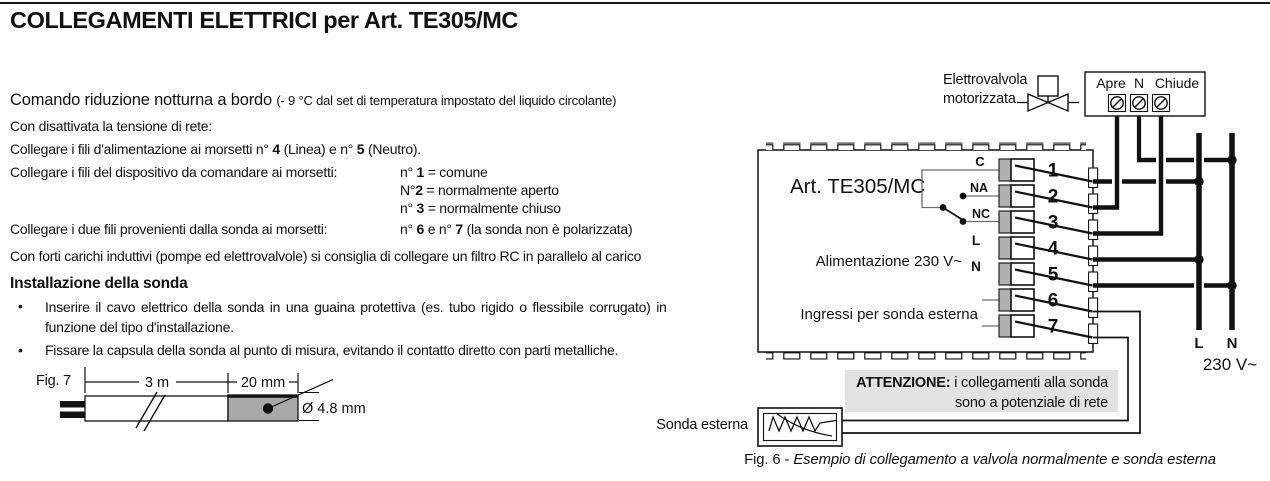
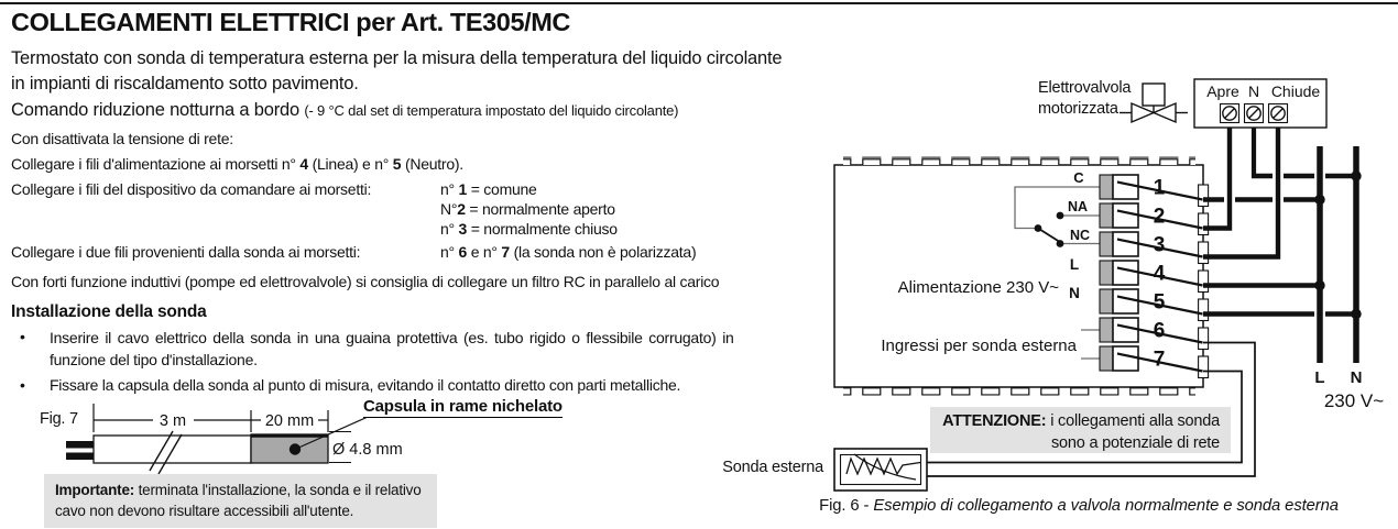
  COLLEGAMENTI ELETTRICI per Art. TE305/MC
+ Termostato con sonda di temperatura esterna per la misura della temperatura del liquido circolante
+ in impianti di riscaldamento sotto pavimento.
  Comando riduzione notturna a bordo (- 9 °C dal set di temperatura impostato del liquido circolante)
  Con disattivata la tensione di rete:
  Collegare i fili d'alimentazione ai morsetti n° 4 (Linea) e n° 5 (Neutro).
  Collegare i fili del dispositivo da comandare ai morsetti:
  n° 1 = comune
  N°2 = normalmente aperto
  n° 3 = normalmente chiuso
  Collegare i due fili provenienti dalla sonda ai morsetti:
  n° 6 e n° 7 (la sonda non è polarizzata)
- Con forti carichi induttivi (pompe ed elettrovalvole) si consiglia di collegare un filtro RC in parallelo al carico
+ Con forti funzione induttivi (pompe ed elettrovalvole) si consiglia di collegare un filtro RC in parallelo al carico
  Installazione della sonda
  •
  Inserire il cavo elettrico della sonda in una guaina protettiva (es. tubo rigido o flessibile corrugato) in
  funzione del tipo d'installazione.
  •
  Fissare la capsula della sonda al punto di misura, evitando il contatto diretto con parti metalliche.
  Fig. 7
+ Capsula in rame nichelato
  3 m
  20 mm
  Ø 4.8 mm
+ Importante: terminata l'installazione, la sonda e il relativo
+ cavo non devono risultare accessibili all'utente.
  Apre
  N
  Chiude
- Art. TE305/MC
  C
  NA
  NC
  L
  N
  Alimentazione 230 V~
  Ingressi per sonda esterna
  1
  2
  3
  4
  5
  6
  7
  L
  N
  230 V~
  Elettrovalvola
  motorizzata
  ATTENZIONE: i collegamenti alla sonda
  sono a potenziale di rete
  Sonda esterna
  Fig. 6 - Esempio di collegamento a valvola normalmente e sonda esterna
